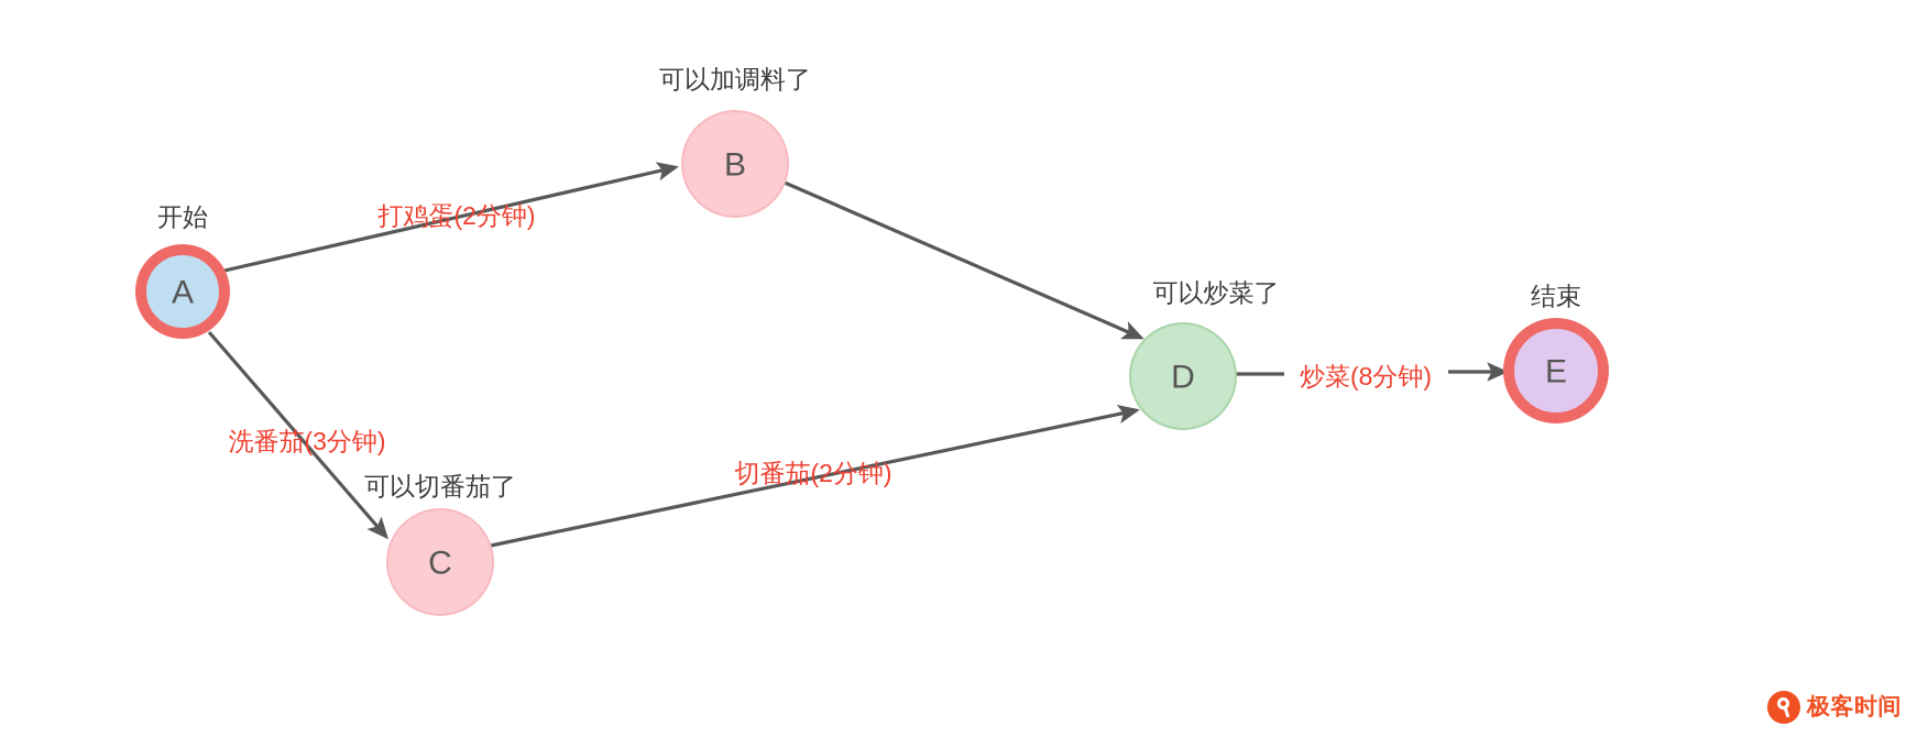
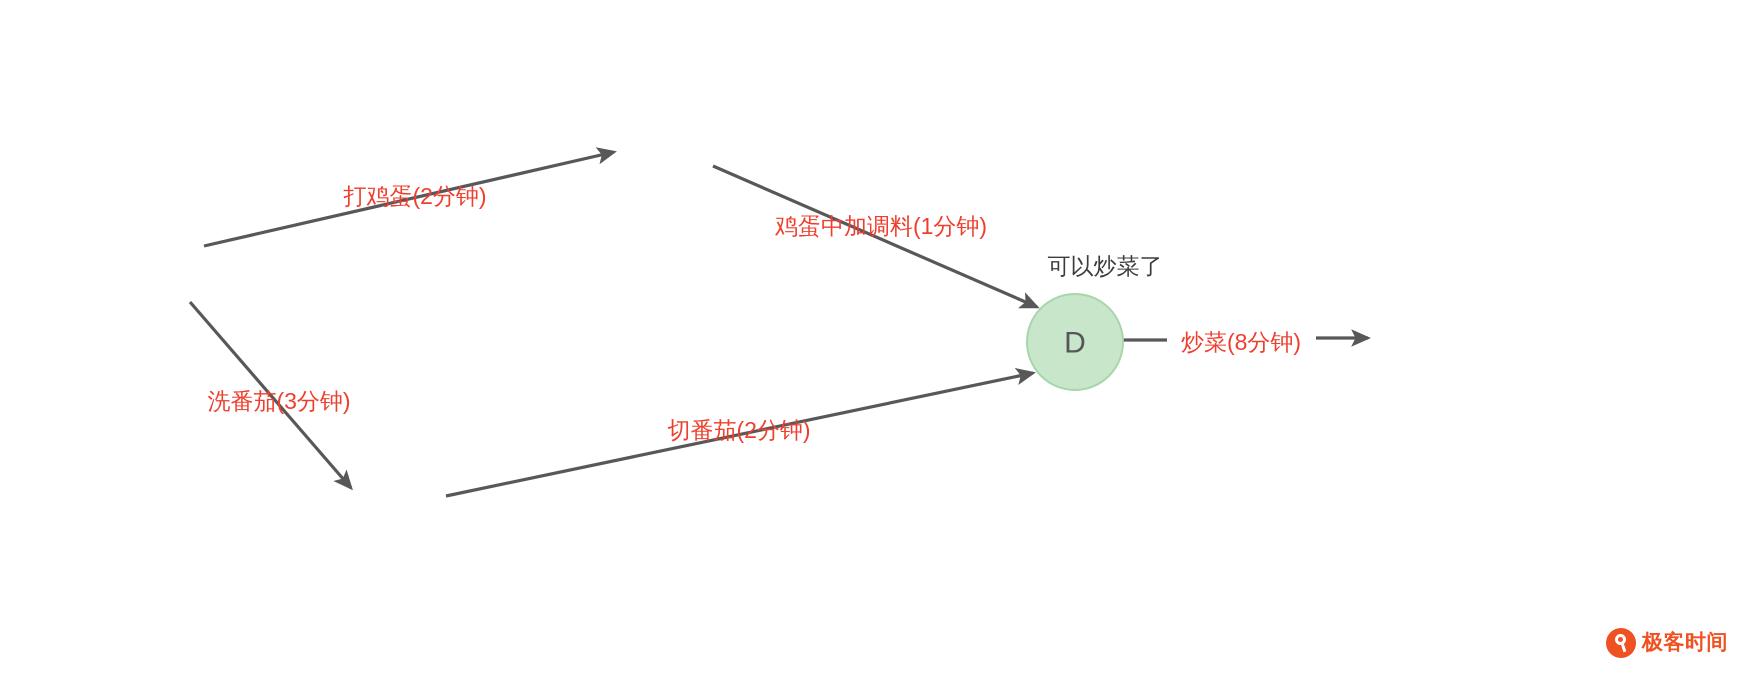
  打鸡蛋(2分钟)
+ 鸡蛋中加调料(1分钟)
  洗番茄(3分钟)
  切番茄(2分钟)
  炒菜(8分钟)
- 开始
- A
- 可以加调料了
- B
- 可以切番茄了
- C
  可以炒菜了
  D
- 结束
- E
  极客时间
